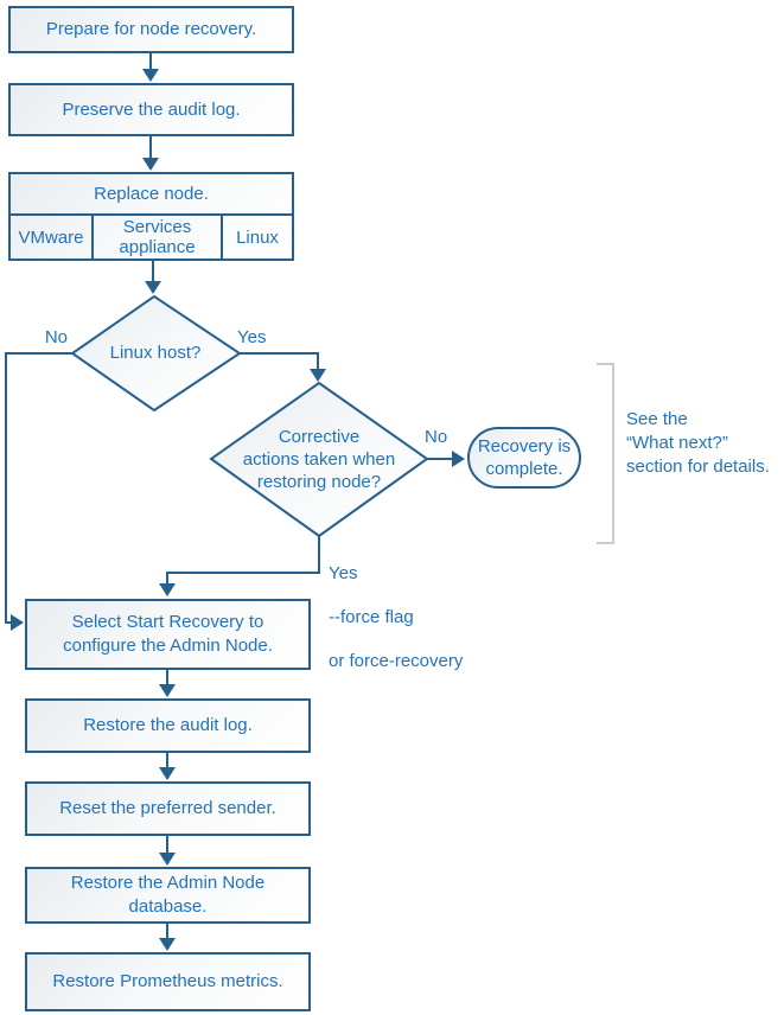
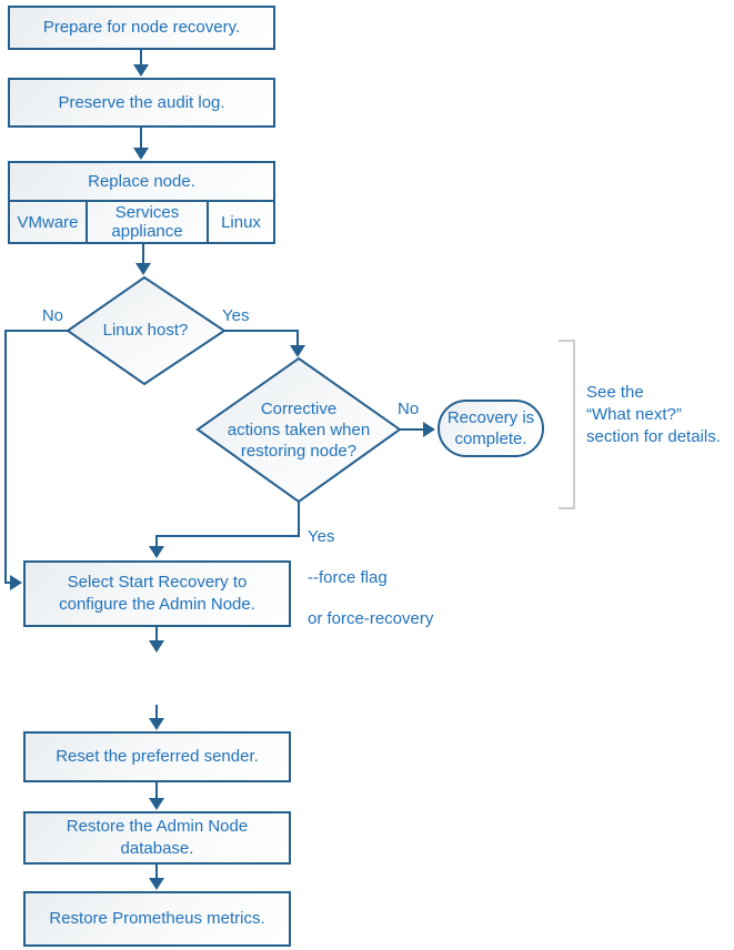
  Prepare for node recovery.
  Preserve the audit log.
  Replace node.
  VMware
  Services
  appliance
  Linux
  Linux host?
  Corrective
  actions taken when
  restoring node?
  No
  Yes
  No
  Yes
  --force flag
  or force-recovery
  Recovery is
  complete.
  See the
  “What next?”
  section for details.
  Select Start Recovery to
  configure the Admin Node.
- Restore the audit log.
  Reset the preferred sender.
  Restore the Admin Node
  database.
  Restore Prometheus metrics.
